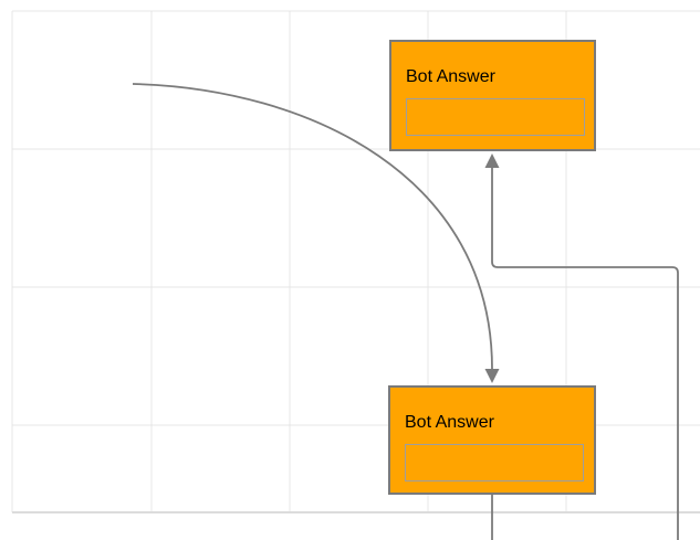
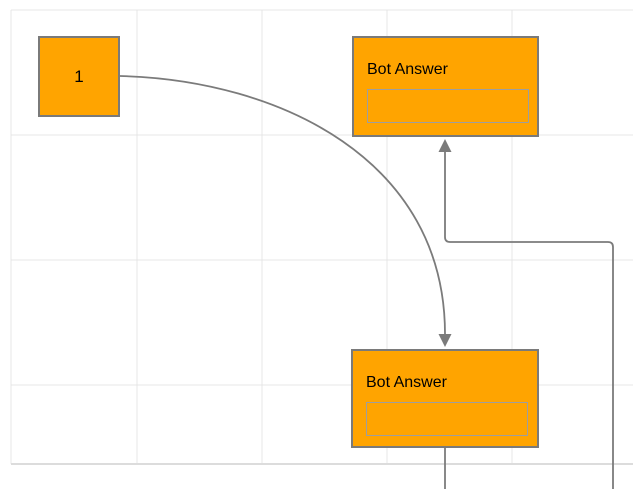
+ 1
  Bot Answer
  Bot Answer
